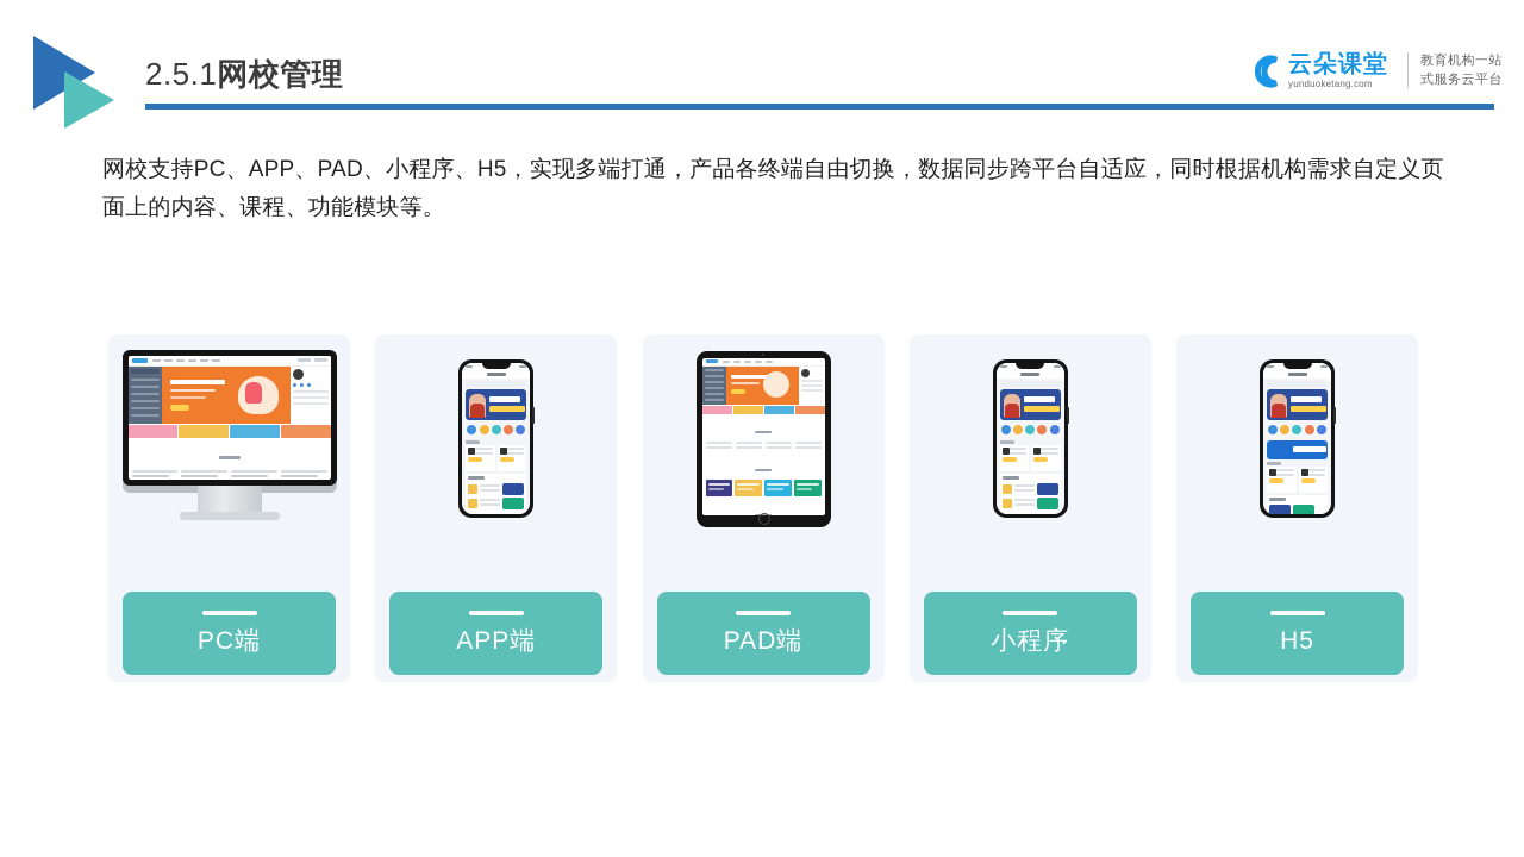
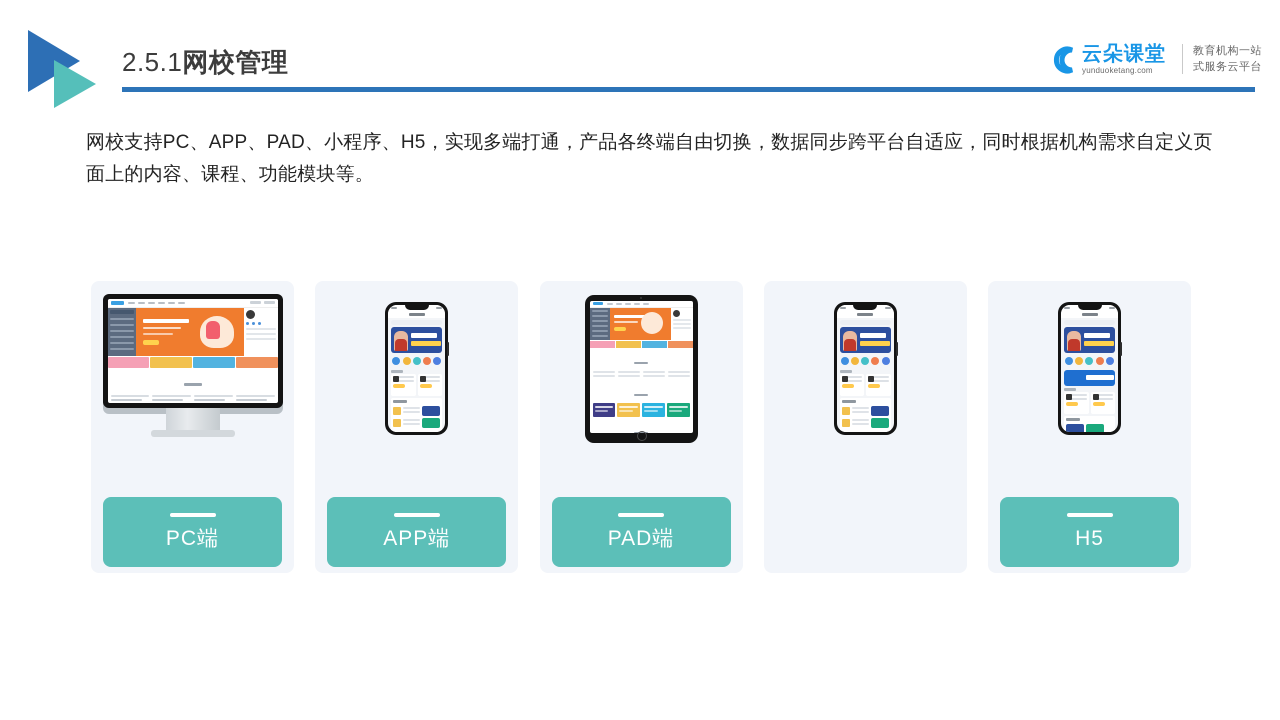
  2.5.1网校管理
  云朵课堂
  yunduoketang.com
  教育机构一站
  式服务云平台
  网校支持PC、APP、PAD、小程序、H5，实现多端打通，产品各终端自由切换，数据同步跨平台自适应，同时根据机构需求自定义页面上的内容、课程、功能模块等。
  PC端
  APP端
  PAD端
- 小程序
  H5
